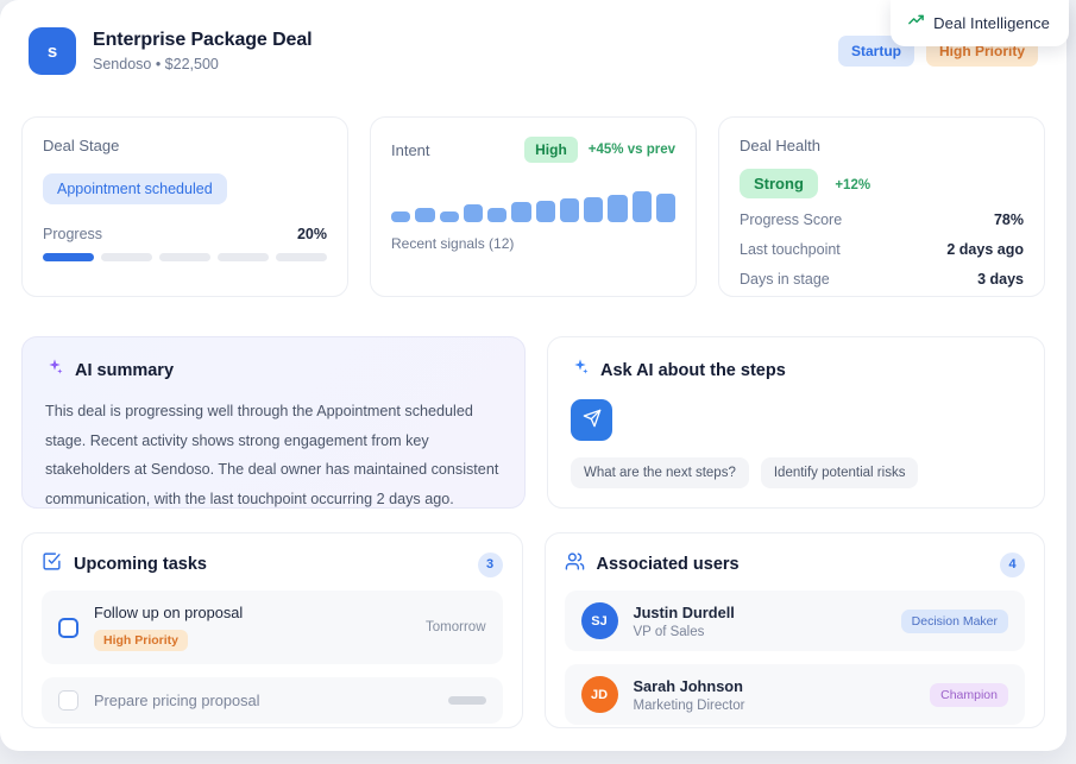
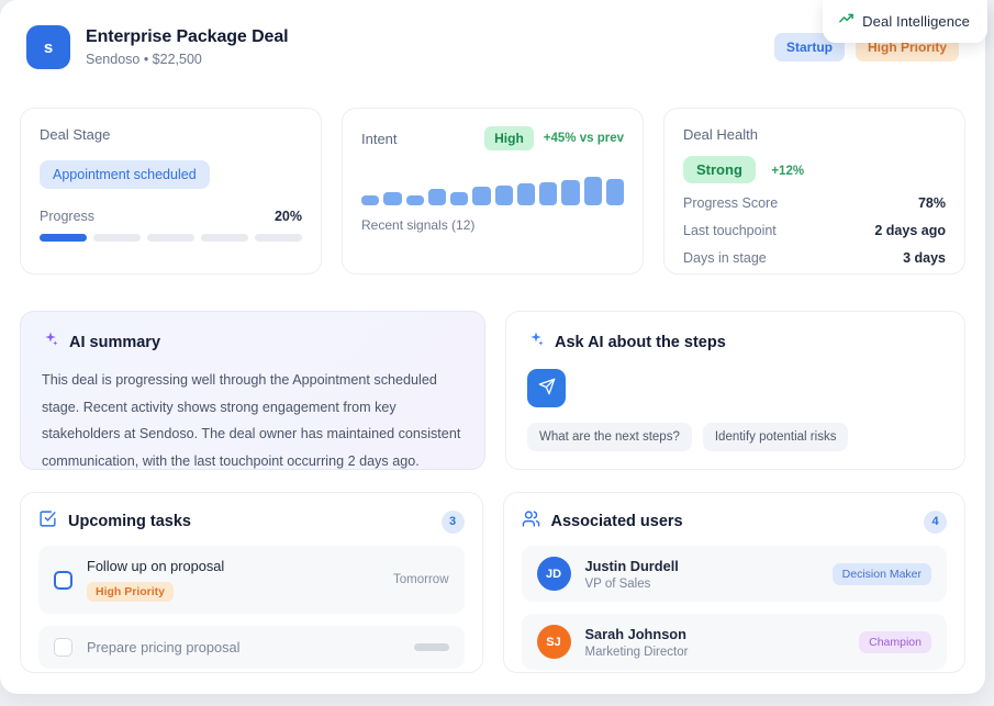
  Deal Intelligence
  s
  Enterprise Package Deal
  Sendoso • $22,500
  Startup
  High Priority
  Deal Stage
  Appointment scheduled
  Progress
  20%
  Intent
  High
  +45% vs prev
  Recent signals (12)
  Deal Health
  Strong +12%
  Progress Score
  78%
  Last touchpoint
  2 days ago
  Days in stage
  3 days
  AI summary
  This deal is progressing well through the Appointment scheduled stage. Recent activity shows strong engagement from key stakeholders at Sendoso. The deal owner has maintained consistent communication, with the last touchpoint occurring 2 days ago.
  Ask AI about the steps
  What are the next steps?
  Identify potential risks
  Upcoming tasks
  3
  Follow up on proposal
  High Priority
  Tomorrow
  Prepare pricing proposal
  Associated users
  4
- SJ
+ JD
  Justin Durdell
  VP of Sales
  Decision Maker
- JD
+ SJ
  Sarah Johnson
  Marketing Director
  Champion
